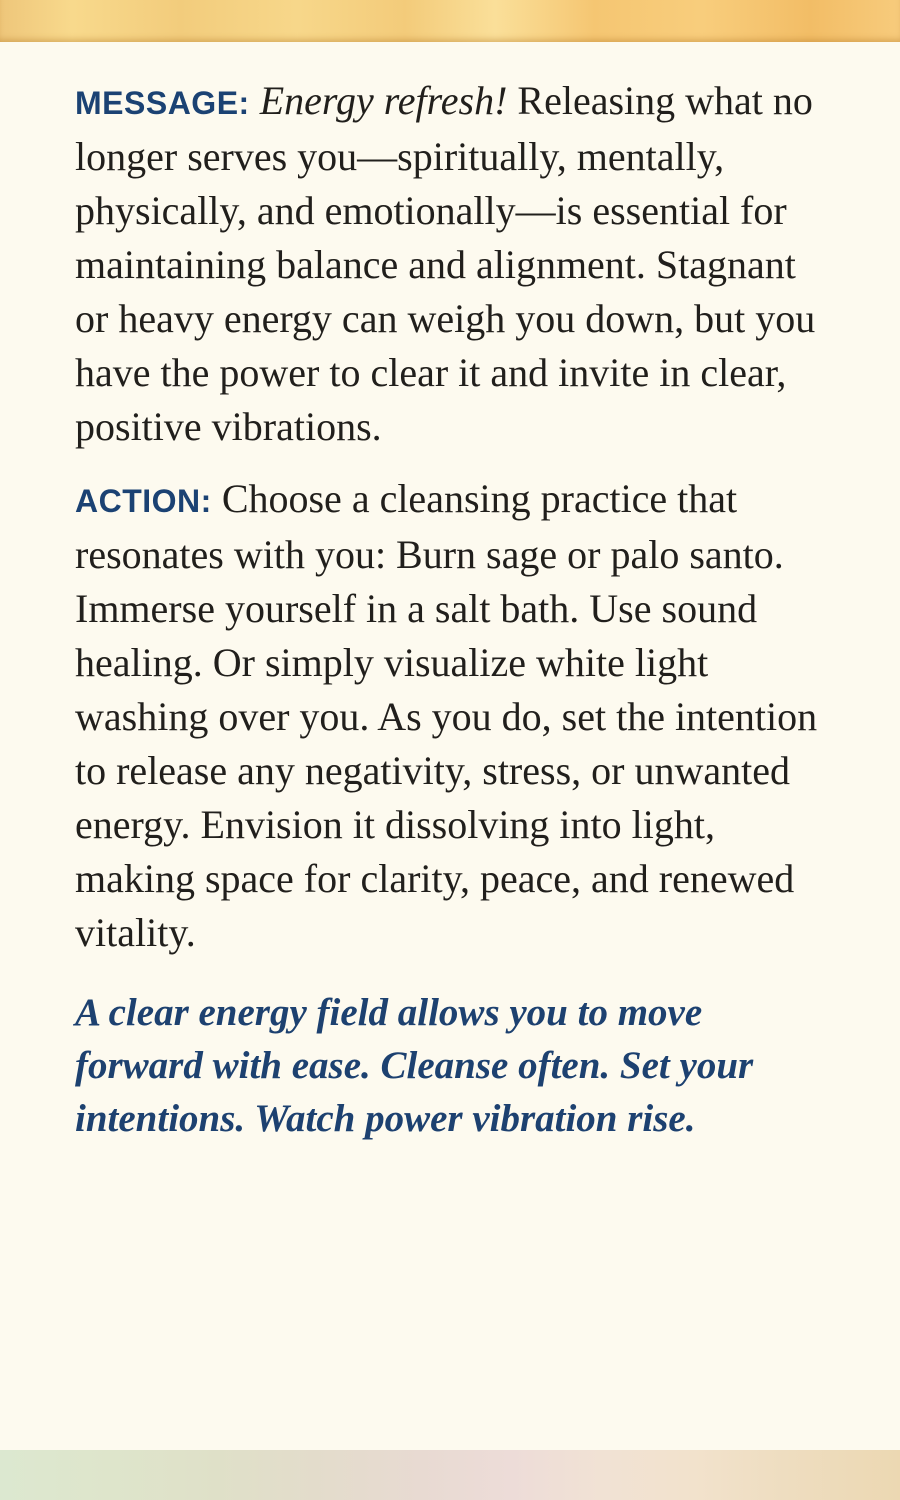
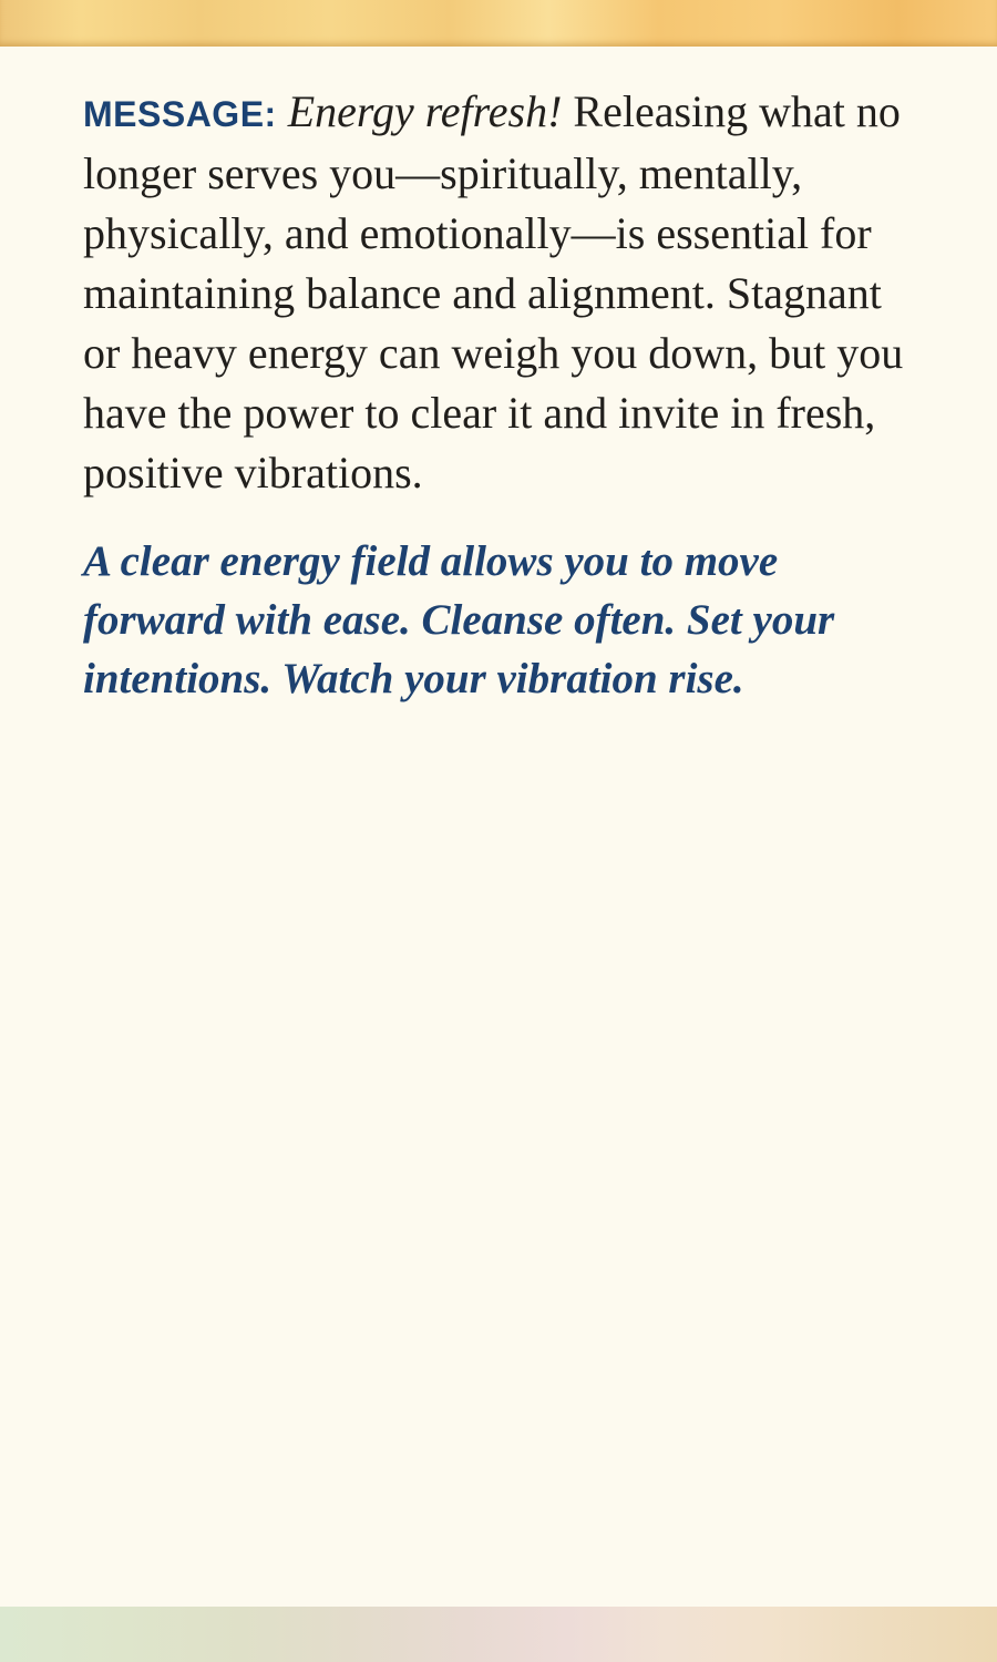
- MESSAGE: Energy refresh! Releasing what no longer serves you—spiritually, mentally, physically, and emotionally—is essential for maintaining balance and alignment. Stagnant or heavy energy can weigh you down, but you have the power to clear it and invite in clear, positive vibrations.
+ MESSAGE: Energy refresh! Releasing what no longer serves you—spiritually, mentally, physically, and emotionally—is essential for maintaining balance and alignment. Stagnant or heavy energy can weigh you down, but you have the power to clear it and invite in fresh, positive vibrations.
- ACTION: Choose a cleansing practice that resonates with you: Burn sage or palo santo. Immerse yourself in a salt bath. Use sound healing. Or simply visualize white light washing over you. As you do, set the intention to release any negativity, stress, or unwanted energy. Envision it dissolving into light, making space for clarity, peace, and renewed vitality.
- A clear energy field allows you to move forward with ease. Cleanse often. Set your intentions. Watch power vibration rise.
+ A clear energy field allows you to move forward with ease. Cleanse often. Set your intentions. Watch your vibration rise.
